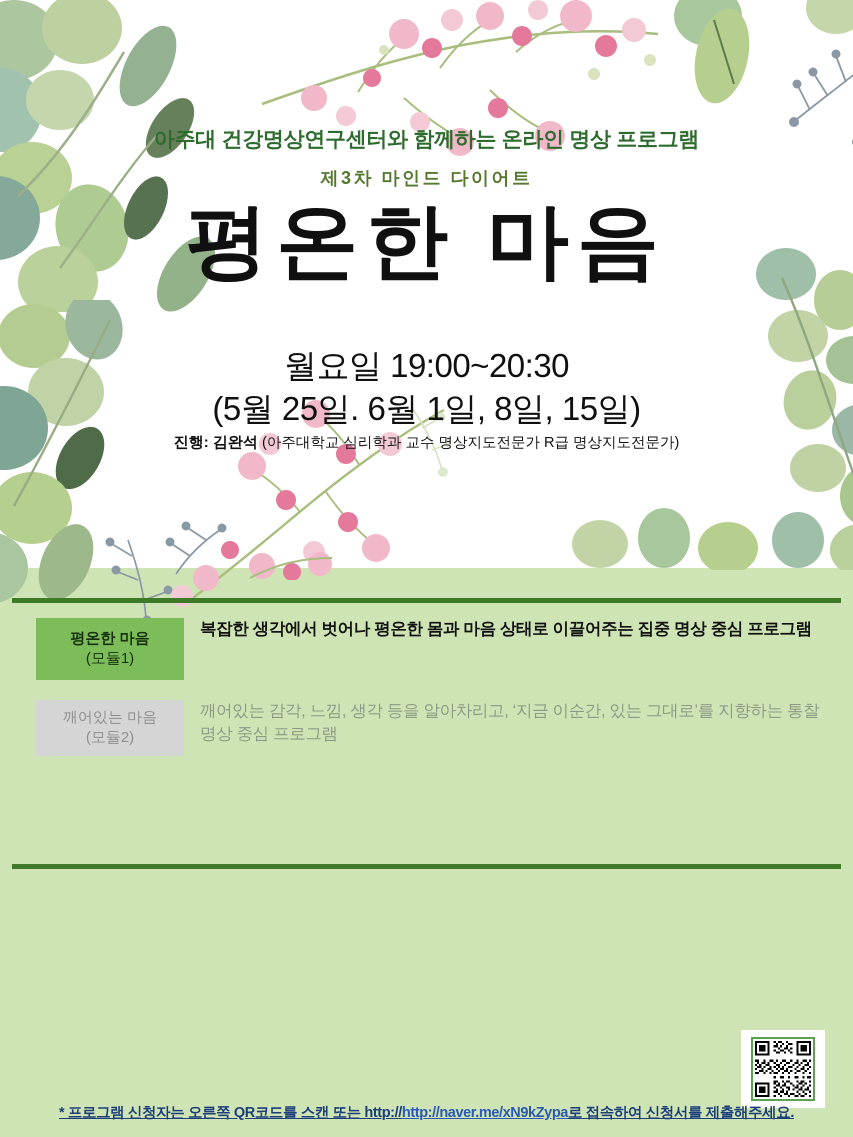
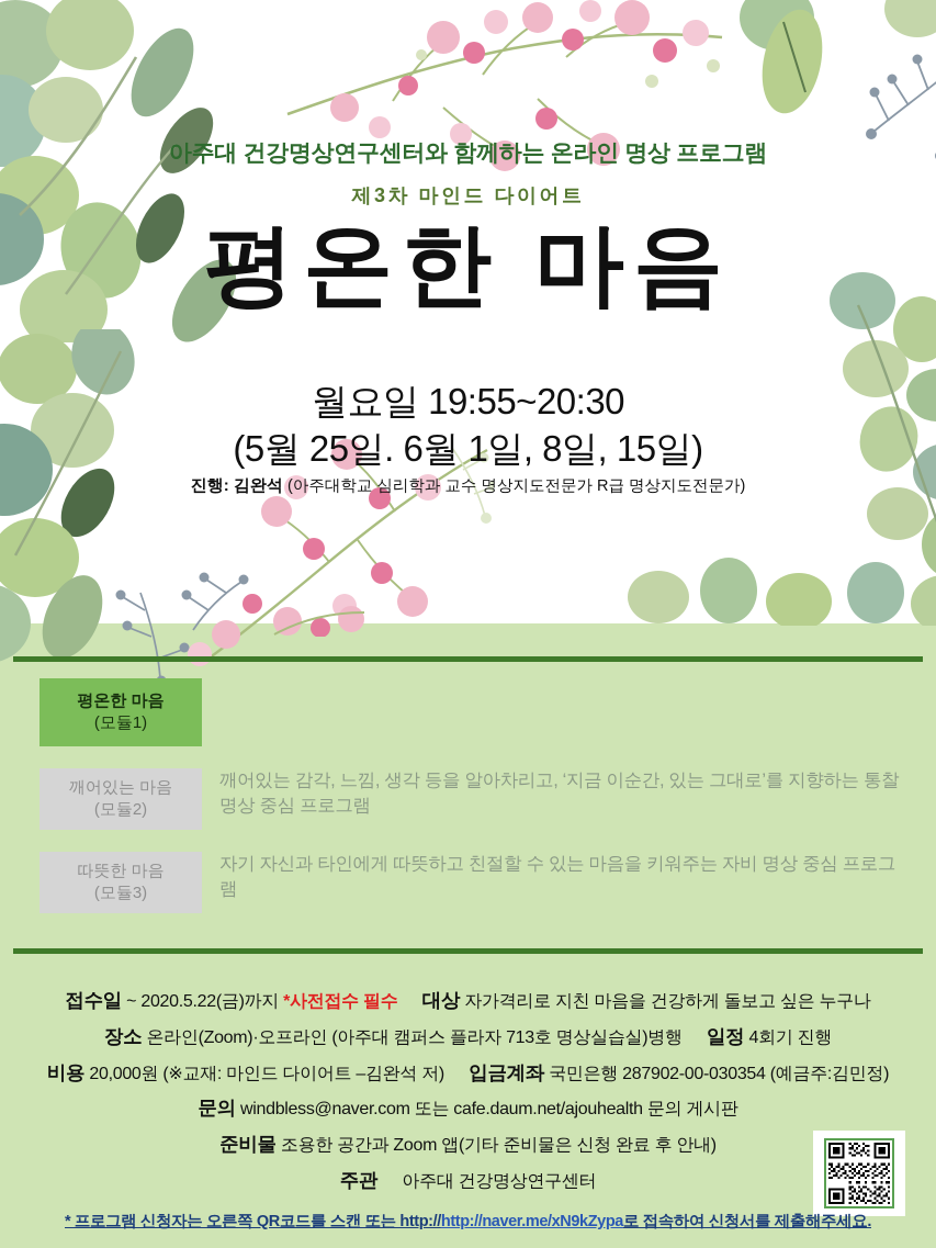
  아주대 건강명상연구센터와 함께하는 온라인 명상 프로그램
  제3차 마인드 다이어트
  평온한 마음
- 월요일 19:00~20:30
+ 월요일 19:55~20:30
  (5월 25일. 6월 1일, 8일, 15일)
  진행: 김완석 (아주대학교 심리학과 교수 명상지도전문가 R급 명상지도전문가)
  평온한 마음
  (모듈1)
- 복잡한 생각에서 벗어나 평온한 몸과 마음 상태로 이끌어주는 집중 명상 중심 프로그램
  깨어있는 마음
  (모듈2)
  깨어있는 감각, 느낌, 생각 등을 알아차리고, ‘지금 이순간, 있는 그대로’를 지향하는 통찰 명상 중심 프로그램
+ 따뜻한 마음
+ (모듈3)
+ 자기 자신과 타인에게 따뜻하고 친절할 수 있는 마음을 키워주는 자비 명상 중심 프로그램
+ 접수일 ~ 2020.5.22(금)까지 *사전접수 필수 대상 자가격리로 지친 마음을 건강하게 돌보고 싶은 누구나
+ 장소 온라인(Zoom)·오프라인 (아주대 캠퍼스 플라자 713호 명상실습실)병행 일정 4회기 진행
+ 비용 20,000원 (※교재: 마인드 다이어트 –김완석 저) 입금계좌 국민은행 287902-00-030354 (예금주:김민정)
+ 문의 windbless@naver.com 또는 cafe.daum.net/ajouhealth 문의 게시판
+ 준비물 조용한 공간과 Zoom 앱(기타 준비물은 신청 완료 후 안내)
+ 주관 아주대 건강명상연구센터
  * 프로그램 신청자는 오른쪽 QR코드를 스캔 또는 http://http://naver.me/xN9kZypa로 접속하여 신청서를 제출해주세요.
